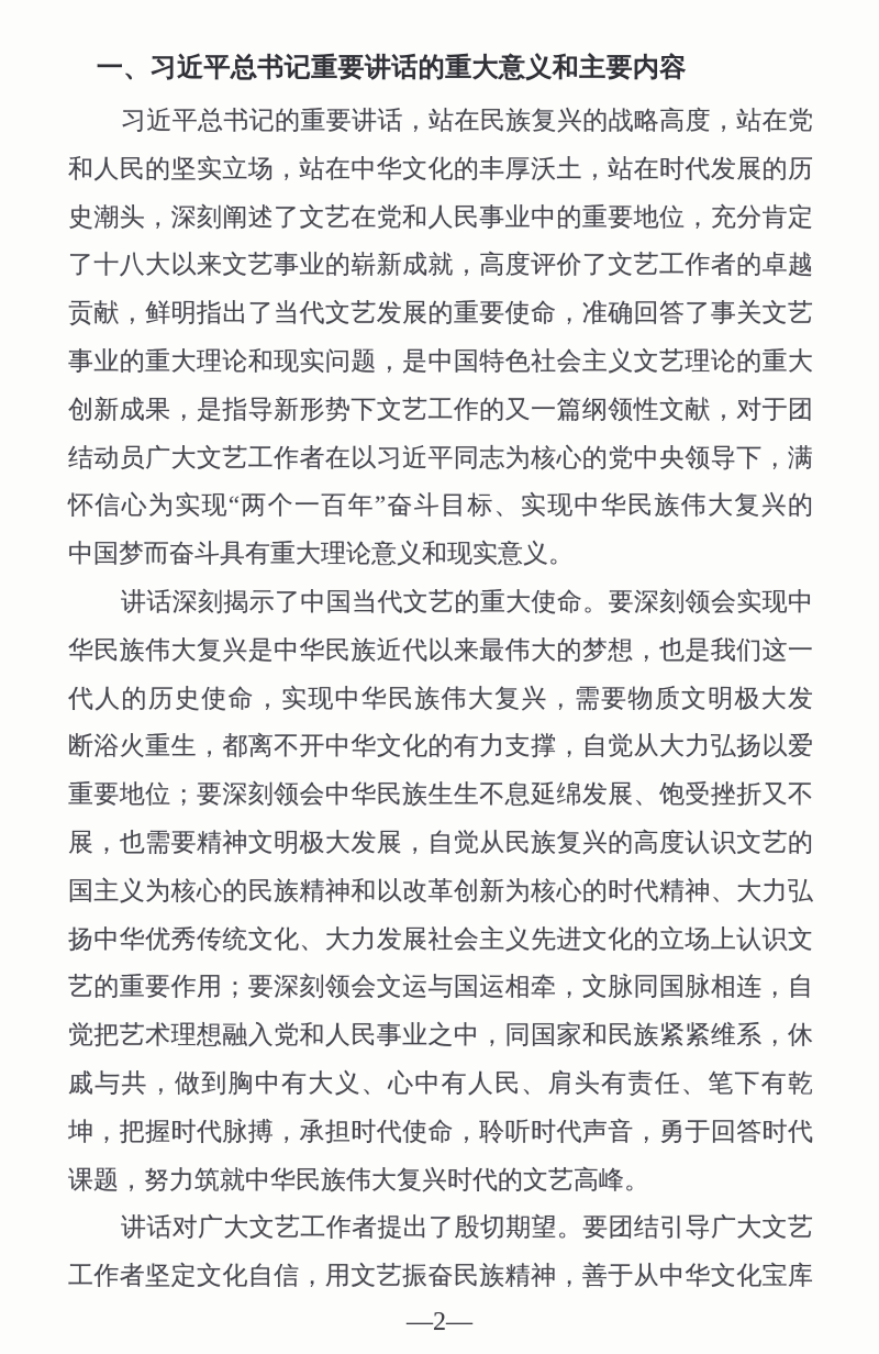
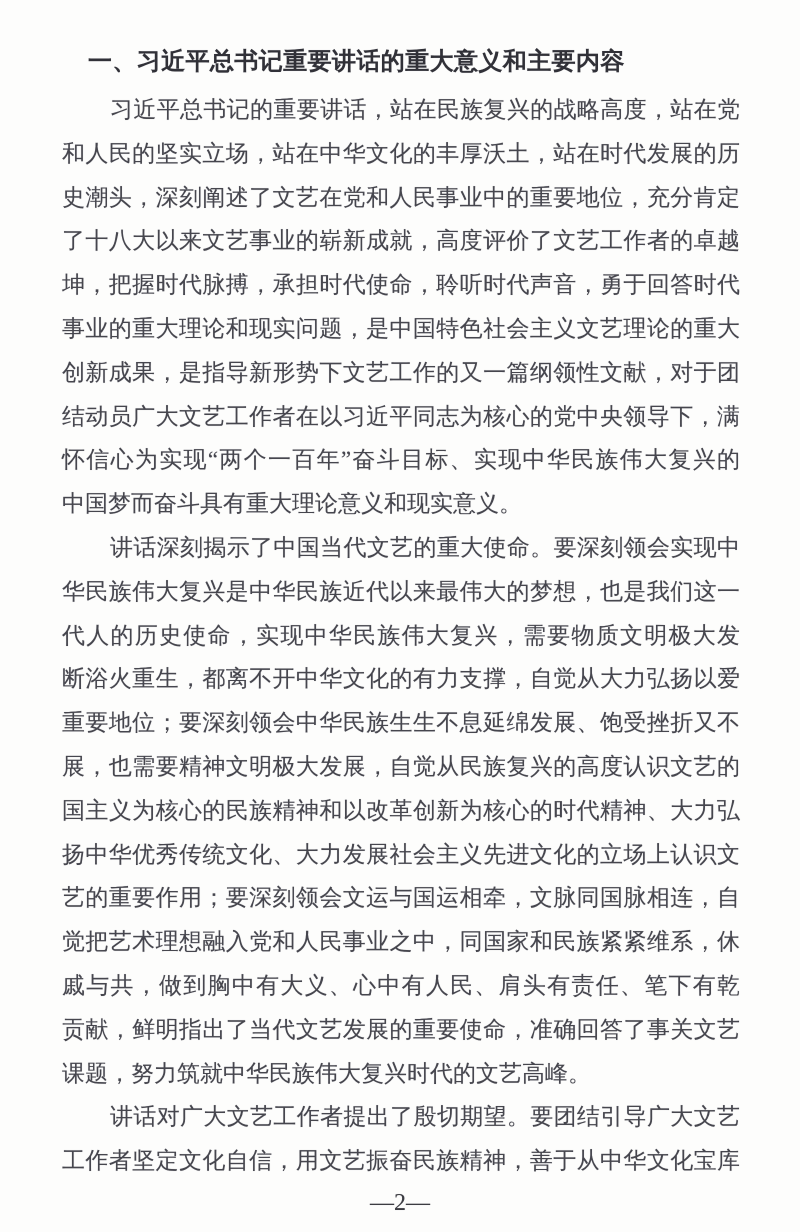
  一、习近平总书记重要讲话的重大意义和主要内容
  习近平总书记的重要讲话，站在民族复兴的战略高度，站在党
  和人民的坚实立场，站在中华文化的丰厚沃土，站在时代发展的历
  史潮头，深刻阐述了文艺在党和人民事业中的重要地位，充分肯定
  了十八大以来文艺事业的崭新成就，高度评价了文艺工作者的卓越
- 贡献，鲜明指出了当代文艺发展的重要使命，准确回答了事关文艺
+ 坤，把握时代脉搏，承担时代使命，聆听时代声音，勇于回答时代
  事业的重大理论和现实问题，是中国特色社会主义文艺理论的重大
  创新成果，是指导新形势下文艺工作的又一篇纲领性文献，对于团
  结动员广大文艺工作者在以习近平同志为核心的党中央领导下，满
  怀信心为实现“两个一百年”奋斗目标、实现中华民族伟大复兴的
  中国梦而奋斗具有重大理论意义和现实意义。
  讲话深刻揭示了中国当代文艺的重大使命。要深刻领会实现中
  华民族伟大复兴是中华民族近代以来最伟大的梦想，也是我们这一
  代人的历史使命，实现中华民族伟大复兴，需要物质文明极大发
  断浴火重生，都离不开中华文化的有力支撑，自觉从大力弘扬以爱
  重要地位；要深刻领会中华民族生生不息延绵发展、饱受挫折又不
  展，也需要精神文明极大发展，自觉从民族复兴的高度认识文艺的
  国主义为核心的民族精神和以改革创新为核心的时代精神、大力弘
  扬中华优秀传统文化、大力发展社会主义先进文化的立场上认识文
  艺的重要作用；要深刻领会文运与国运相牵，文脉同国脉相连，自
  觉把艺术理想融入党和人民事业之中，同国家和民族紧紧维系，休
  戚与共，做到胸中有大义、心中有人民、肩头有责任、笔下有乾
- 坤，把握时代脉搏，承担时代使命，聆听时代声音，勇于回答时代
+ 贡献，鲜明指出了当代文艺发展的重要使命，准确回答了事关文艺
  课题，努力筑就中华民族伟大复兴时代的文艺高峰。
  讲话对广大文艺工作者提出了殷切期望。要团结引导广大文艺
  工作者坚定文化自信，用文艺振奋民族精神，善于从中华文化宝库
  —2—
